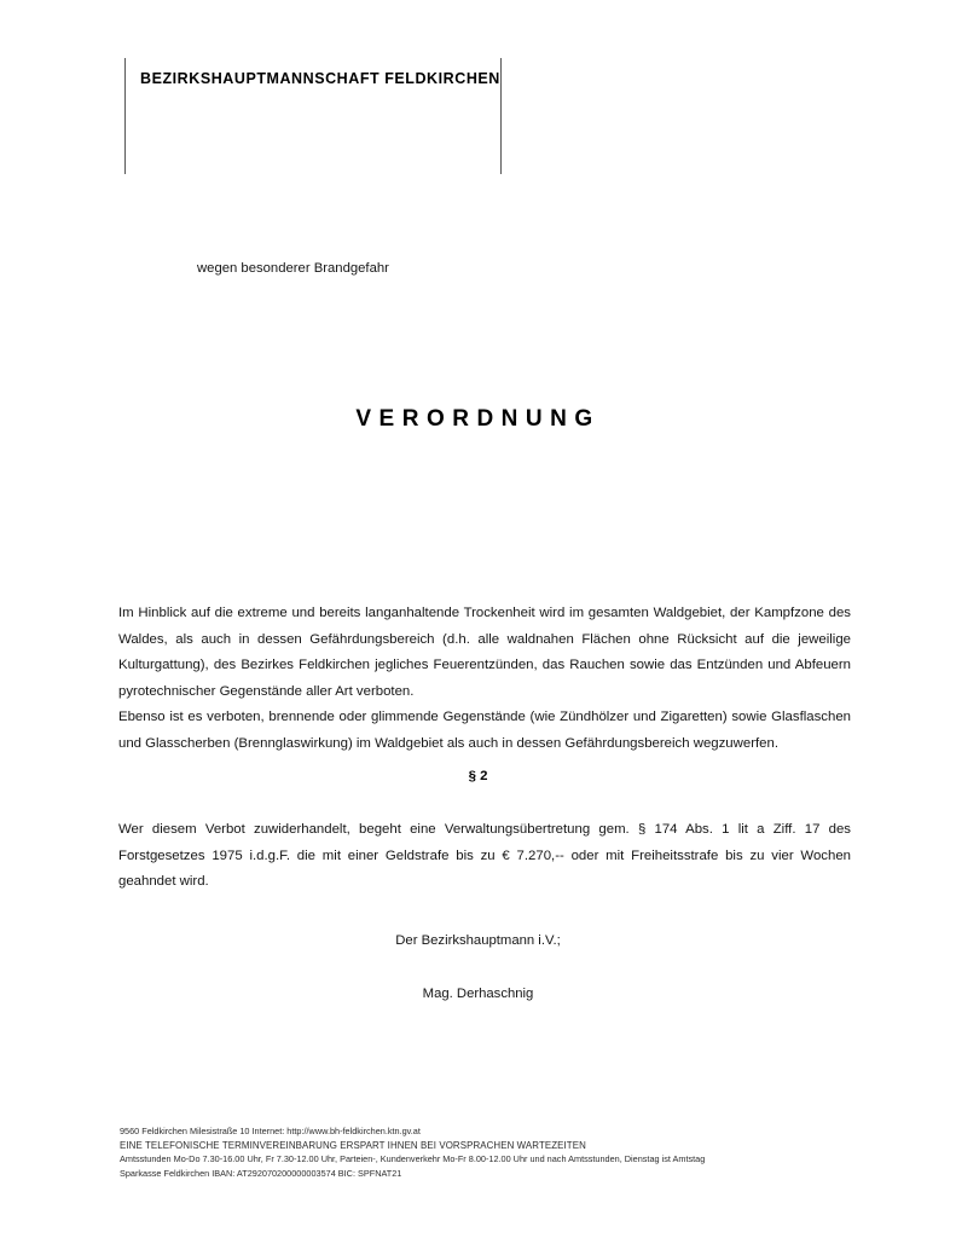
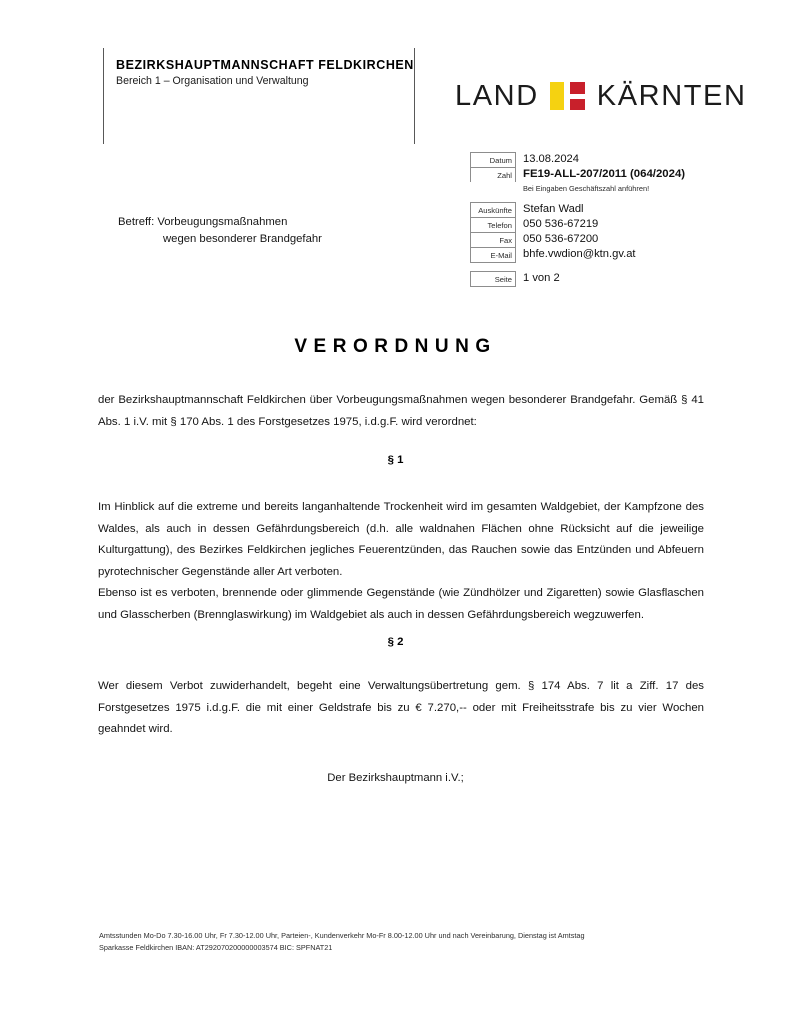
  BEZIRKSHAUPTMANNSCHAFT FELDKIRCHEN
+ Bereich 1 – Organisation und Verwaltung
+ LAND
+ KÄRNTEN
+ Datum
+ 13.08.2024
+ Zahl
+ FE19-ALL-207/2011 (064/2024)
+ Bei Eingaben Geschäftszahl anführen!
+ Auskünfte
+ Stefan Wadl
+ Telefon
+ 050 536-67219
+ Fax
+ 050 536-67200
+ E-Mail
+ bhfe.vwdion@ktn.gv.at
+ Seite
+ 1 von 2
+ Betreff: Vorbeugungsmaßnahmen
  wegen besonderer Brandgefahr
  VERORDNUNG
+ der Bezirkshauptmannschaft Feldkirchen über Vorbeugungsmaßnahmen wegen besonderer Brandgefahr. Gemäß § 41 Abs. 1 i.V. mit § 170 Abs. 1 des Forstgesetzes 1975, i.d.g.F. wird verordnet:
+ § 1
  Im Hinblick auf die extreme und bereits langanhaltende Trockenheit wird im gesamten Waldgebiet, der Kampfzone des Waldes, als auch in dessen Gefährdungsbereich (d.h. alle waldnahen Flächen ohne Rücksicht auf die jeweilige Kulturgattung), des Bezirkes Feldkirchen jegliches Feuerentzünden, das Rauchen sowie das Entzünden und Abfeuern pyrotechnischer Gegenstände aller Art verboten.
  Ebenso ist es verboten, brennende oder glimmende Gegenstände (wie Zündhölzer und Zigaretten) sowie Glasflaschen und Glasscherben (Brennglaswirkung) im Waldgebiet als auch in dessen Gefährdungsbereich wegzuwerfen.
  § 2
- Wer diesem Verbot zuwiderhandelt, begeht eine Verwaltungsübertretung gem. § 174 Abs. 1 lit a Ziff. 17 des Forstgesetzes 1975 i.d.g.F. die mit einer Geldstrafe bis zu € 7.270,-- oder mit Freiheitsstrafe bis zu vier Wochen geahndet wird.
+ Wer diesem Verbot zuwiderhandelt, begeht eine Verwaltungsübertretung gem. § 174 Abs. 7 lit a Ziff. 17 des Forstgesetzes 1975 i.d.g.F. die mit einer Geldstrafe bis zu € 7.270,-- oder mit Freiheitsstrafe bis zu vier Wochen geahndet wird.
  Der Bezirkshauptmann i.V.;
- Mag. Derhaschnig
- 9560 Feldkirchen Milesistraße 10 Internet: http://www.bh-feldkirchen.ktn.gv.at
- EINE TELEFONISCHE TERMINVEREINBARUNG ERSPART IHNEN BEI VORSPRACHEN WARTEZEITEN
- Amtsstunden Mo-Do 7.30-16.00 Uhr, Fr 7.30-12.00 Uhr, Parteien-, Kundenverkehr Mo-Fr 8.00-12.00 Uhr und nach Amtsstunden, Dienstag ist Amtstag
+ Amtsstunden Mo-Do 7.30-16.00 Uhr, Fr 7.30-12.00 Uhr, Parteien-, Kundenverkehr Mo-Fr 8.00-12.00 Uhr und nach Vereinbarung, Dienstag ist Amtstag
  Sparkasse Feldkirchen IBAN: AT292070200000003574 BIC: SPFNAT21
